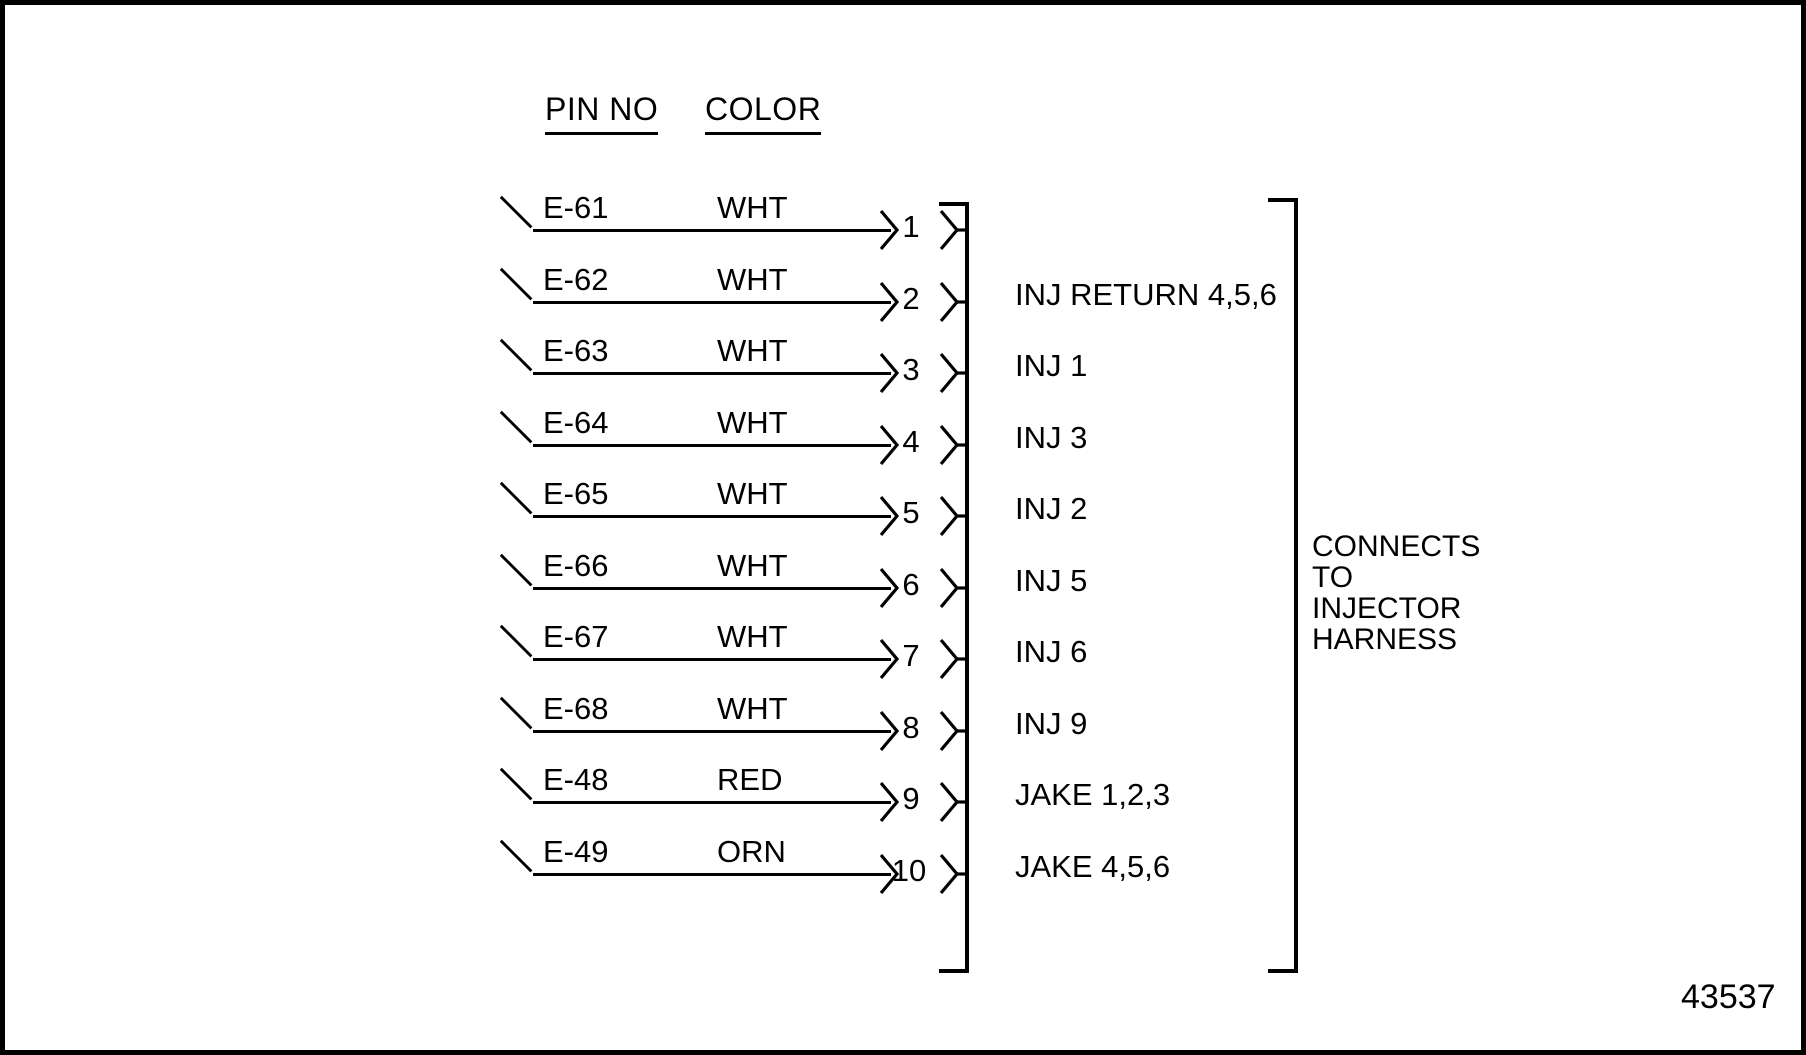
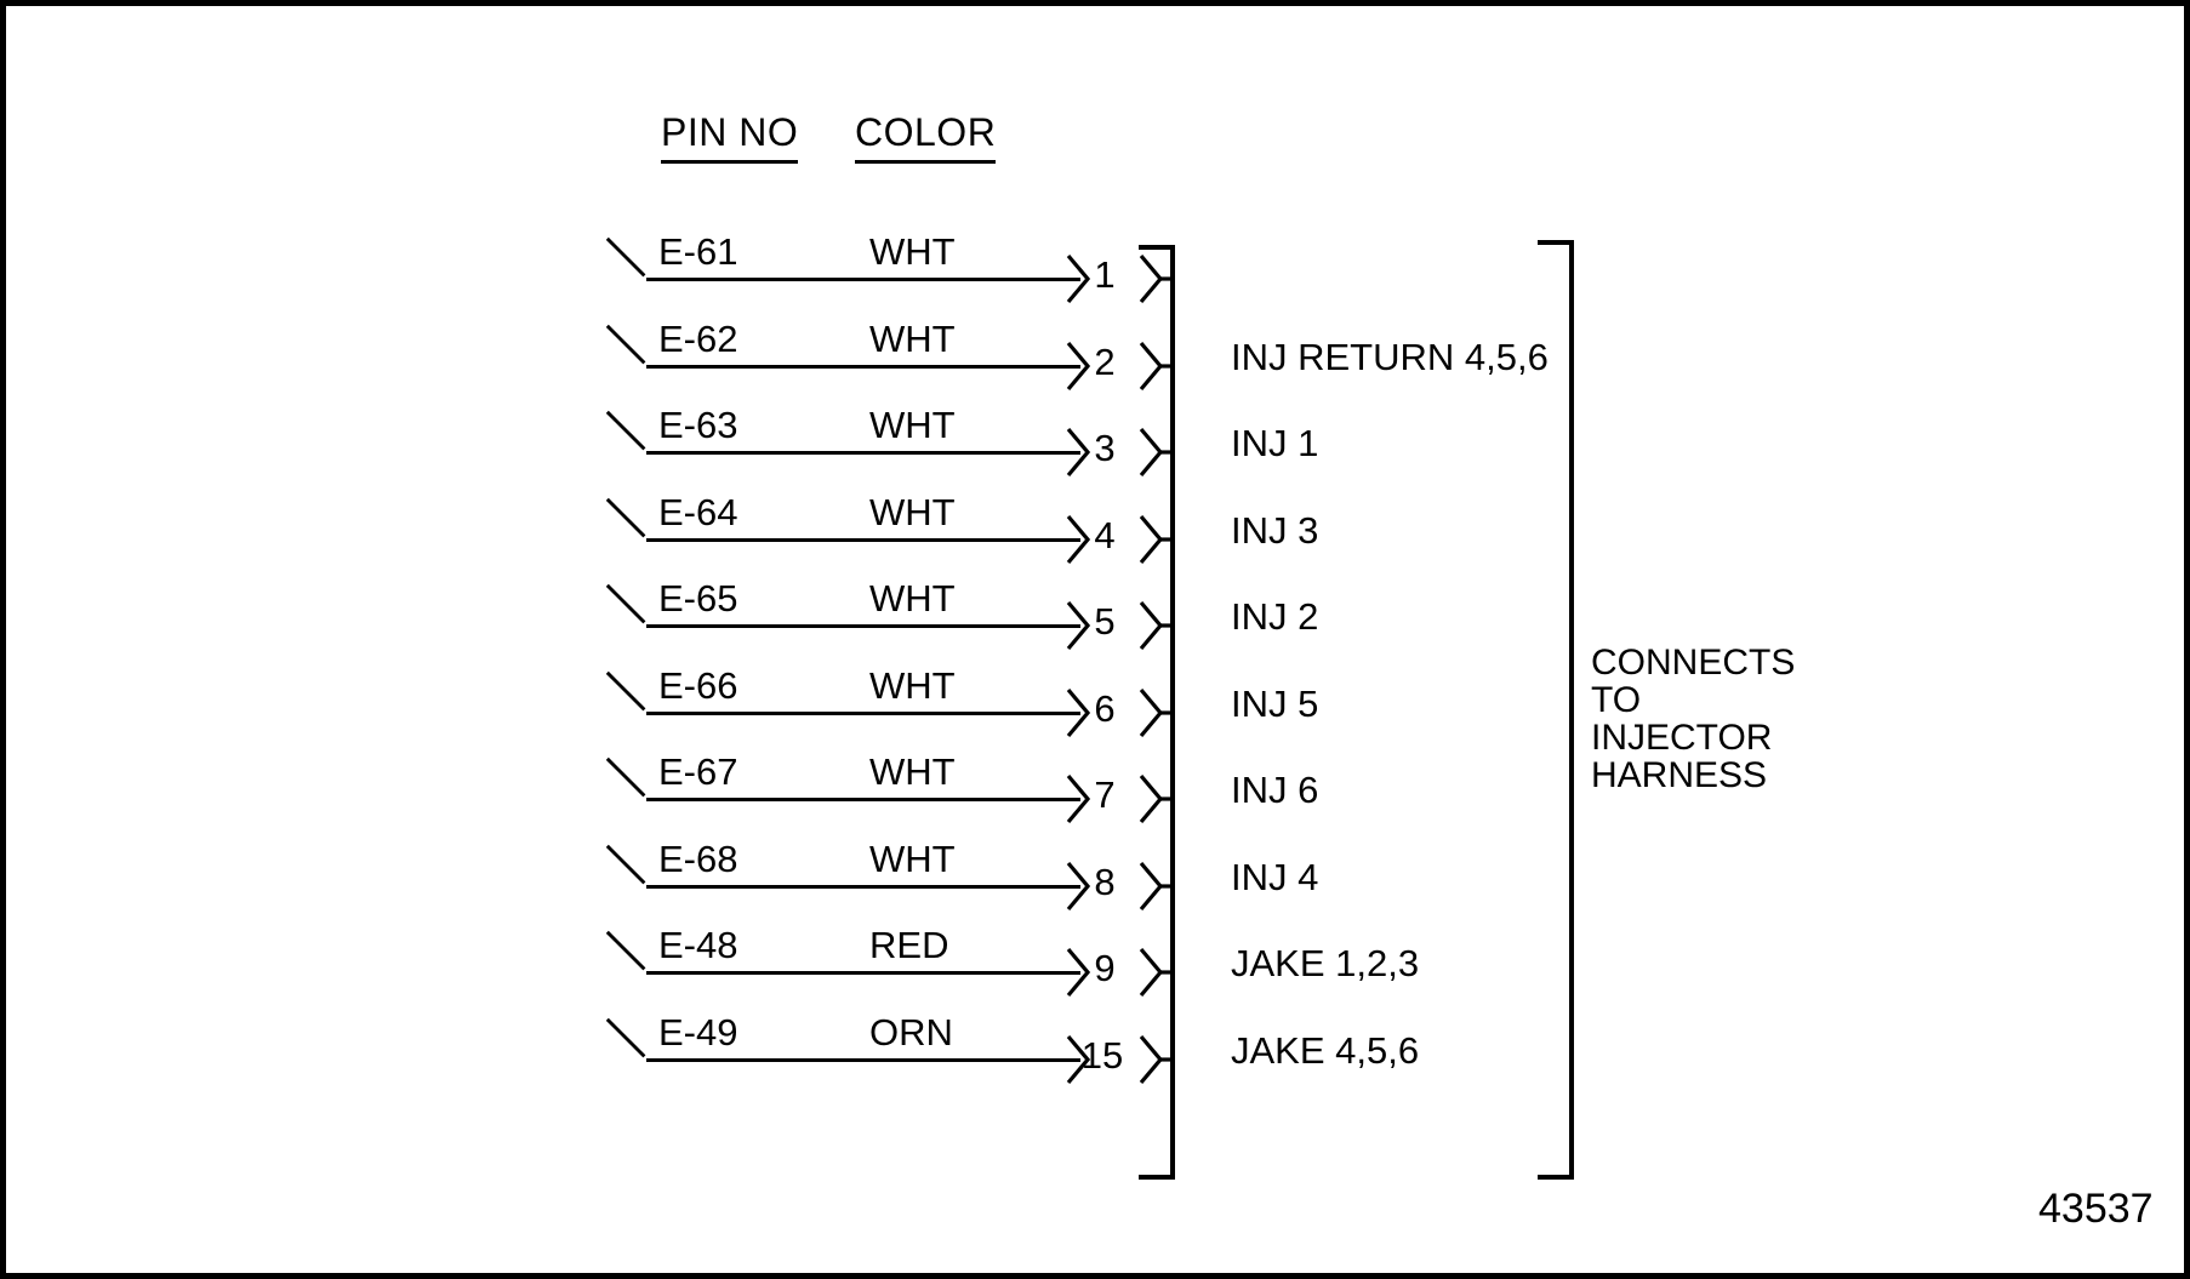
  PIN NO
  COLOR
  E-61
  WHT
  1
  E-62
  WHT
  2
  INJ RETURN 4,5,6
  E-63
  WHT
  3
  INJ 1
  E-64
  WHT
  4
  INJ 3
  E-65
  WHT
  5
  INJ 2
  E-66
  WHT
  6
  INJ 5
  E-67
  WHT
  7
  INJ 6
  E-68
  WHT
  8
- INJ 9
+ INJ 4
  E-48
  RED
  9
  JAKE 1,2,3
  E-49
  ORN
- 10
+ 15
  JAKE 4,5,6
  CONNECTS
  TO
  INJECTOR
  HARNESS
  43537
